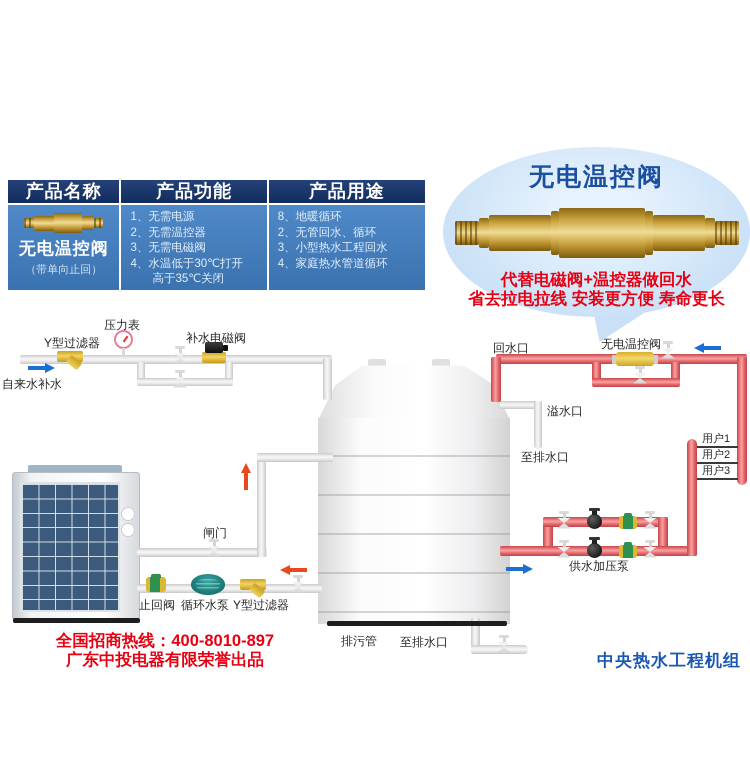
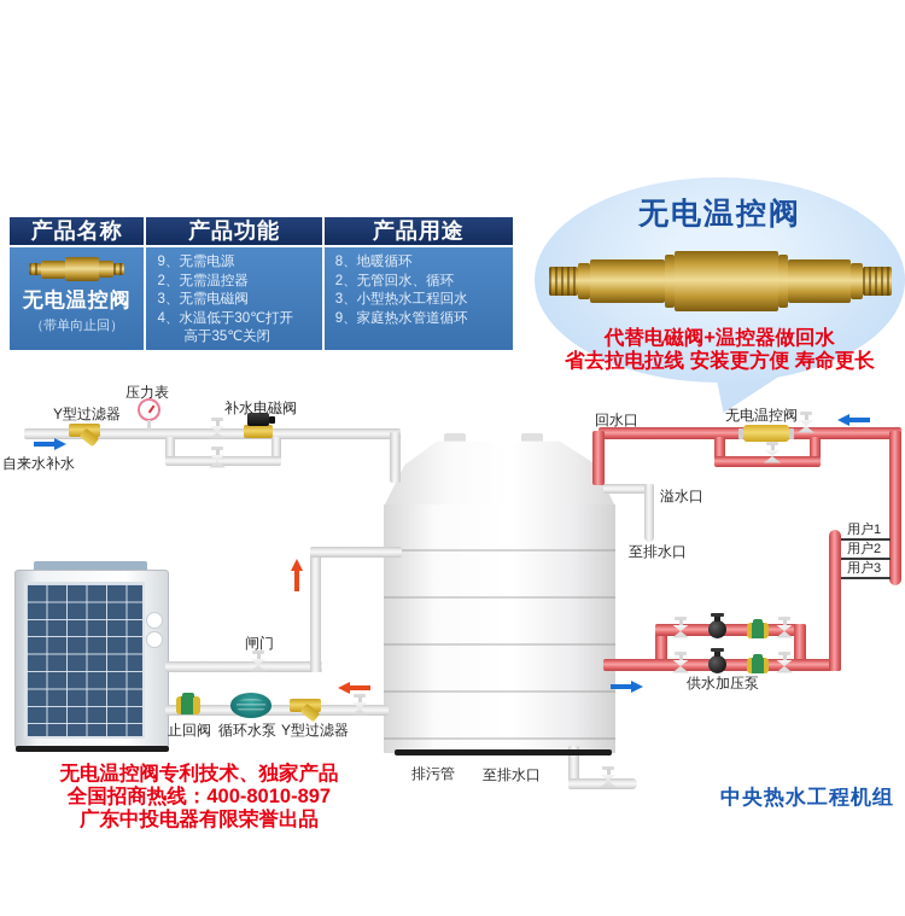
  产品名称
  产品功能
  产品用途
  无电温控阀
  （带单向止回）
- 1、无需电源
+ 9、无需电源
  2、无需温控器
  3、无需电磁阀
  4、水温低于30℃打开
  高于35℃关闭
  8、地暖循环
  2、无管回水、循环
  3、小型热水工程回水
- 4、家庭热水管道循环
+ 9、家庭热水管道循环
  无电温控阀
  代替电磁阀+温控器做回水
  省去拉电拉线 安装更方便 寿命更长
  压力表
  Y型过滤器
  补水电磁阀
  自来水补水
  回水口
  无电温控阀
  溢水口
  至排水口
  用户1
  用户2
  用户3
  供水加压泵
  闸门
  止回阀
  循环水泵
  Y型过滤器
  排污管
  至排水口
+ 无电温控阀专利技术、独家产品
  全国招商热线：400-8010-897
  广东中投电器有限荣誉出品
  中央热水工程机组
